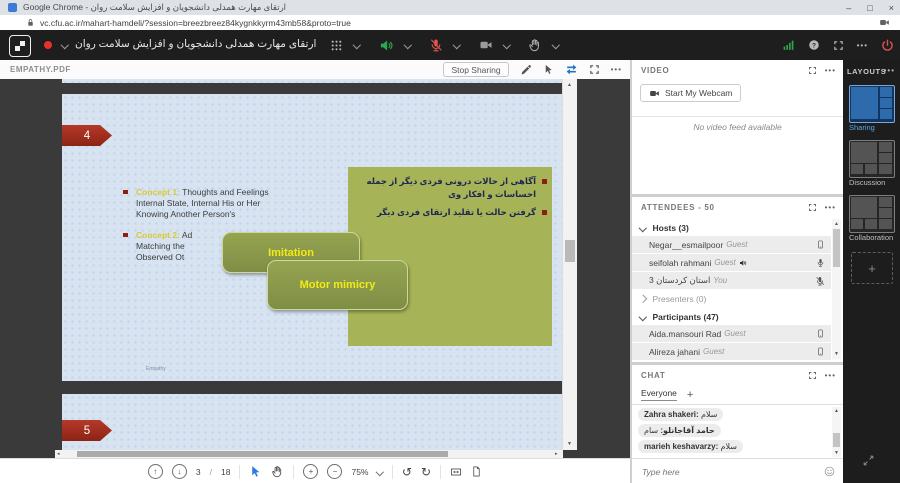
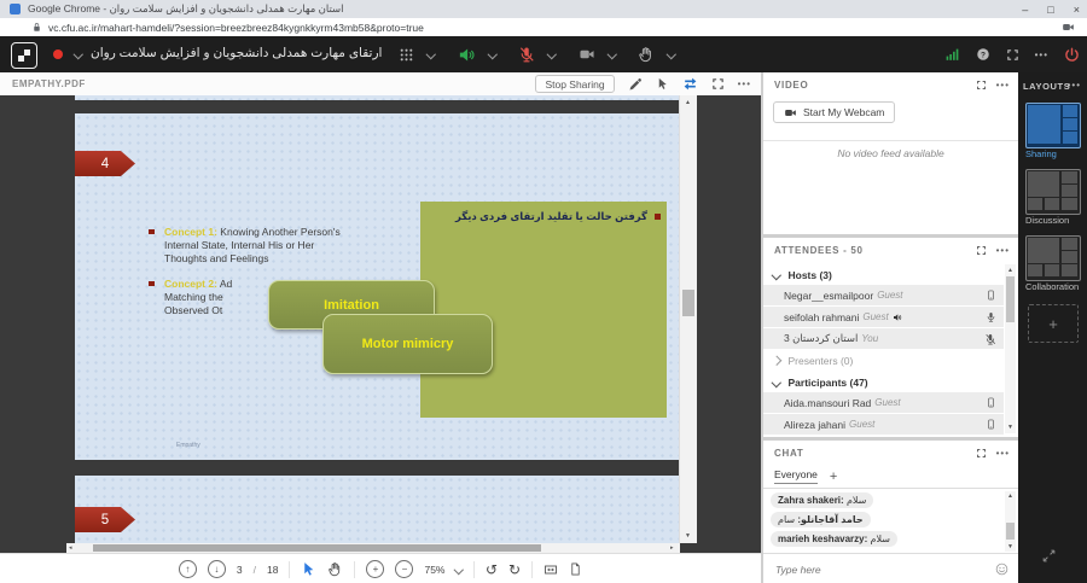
- Google Chrome - ارتقای مهارت همدلی دانشجویان و افزایش سلامت روان
+ Google Chrome - استان مهارت همدلی دانشجویان و افزایش سلامت روان
  –
  □
  ×
  vc.cfu.ac.ir/mahart-hamdeli/?session=breezbreez84kygnkkyrm43mb58&proto=true
  ارتقای مهارت همدلی دانشجویان و افزایش سلامت روان
  •••
  EMPATHY.PDF
  Stop Sharing
  •••
  4
- Concept 1: Thoughts and Feelings
+ Concept 1: Knowing Another Person's
  Internal State, Internal His or Her
- Knowing Another Person's
+ Thoughts and Feelings
  Concept 2: Ad
  Matching the
  Observed Ot
- آگاهی از حالات درونی فردی دیگر از جمله احساسات و افکار وی
  گرفتن حالت یا تقلید ارتقای فردی دیگر
  Imitation
  Motor mimicry
  5
  ↑
  ↓
  3
  /
  18
  +
  −
  75%
  ↺
  ↻
  VIDEO
  •••
  Start My Webcam
  No video feed available
  ATTENDEES - 50
  •••
  Hosts (3)
  Negar__esmailpoor
  Guest
  seifolah rahmani
  Guest
  استان کردستان 3
  You
  Presenters (0)
  Participants (47)
  Aida.mansouri Rad
  Guest
  Alireza jahani
  Guest
  CHAT
  •••
  Everyone
  +
  Zahra shakeri: سلام
  حامد آقاجانلو: سام
  marieh keshavarzy: سلام
  Type here
  LAYOUTS
  •••
  Sharing
  Discussion
  Collaboration
  +
